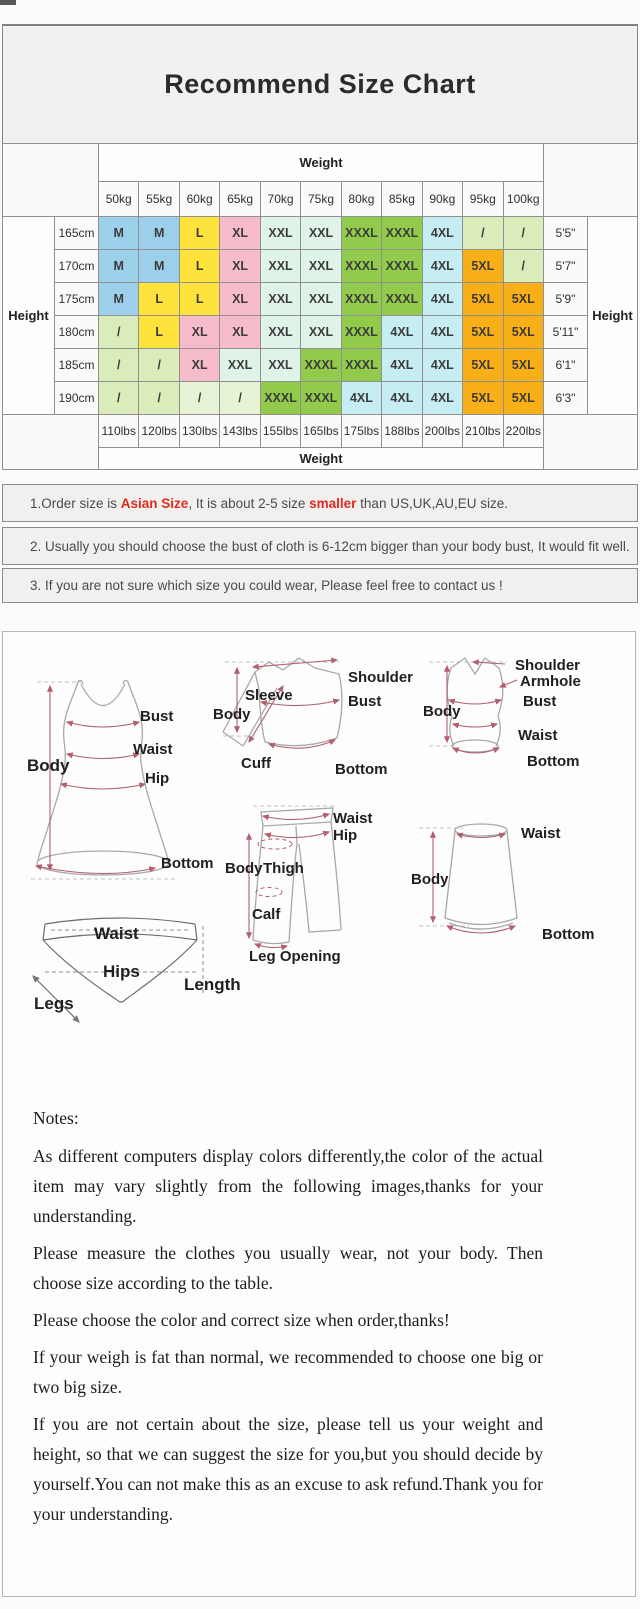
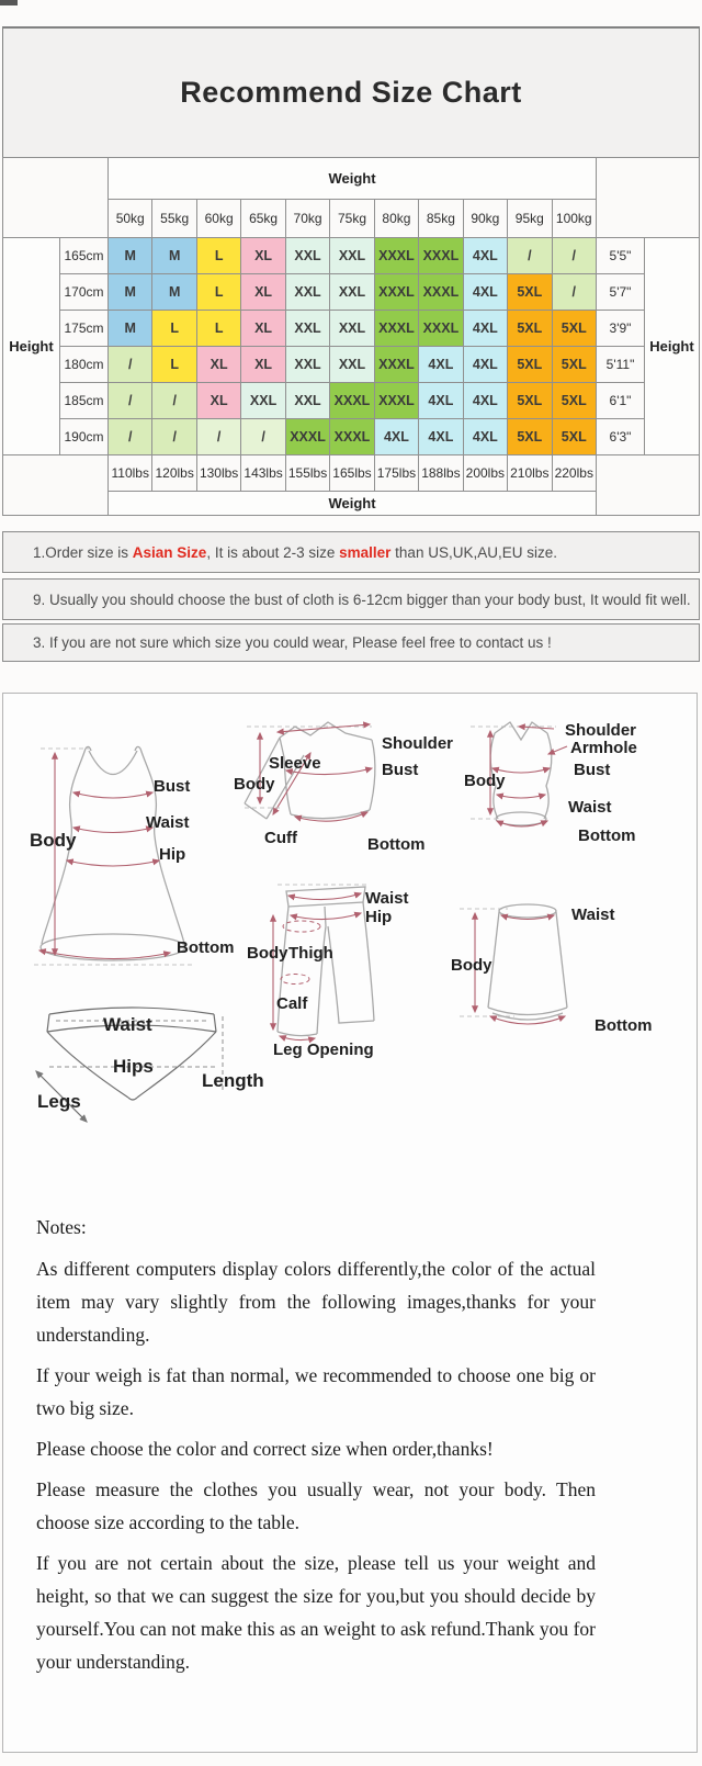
  Recommend Size Chart
  	Weight
  50kg	55kg	60kg	65kg	70kg	75kg	80kg	85kg	90kg	95kg	100kg
  Height	165cm	M	M	L	XL	XXL	XXL	XXXL	XXXL	4XL	/	/	5'5"	Height
  170cm	M	M	L	XL	XXL	XXL	XXXL	XXXL	4XL	5XL	/	5'7"
- 175cm	M	L	L	XL	XXL	XXL	XXXL	XXXL	4XL	5XL	5XL	5'9"
+ 175cm	M	L	L	XL	XXL	XXL	XXXL	XXXL	4XL	5XL	5XL	3'9"
  180cm	/	L	XL	XL	XXL	XXL	XXXL	4XL	4XL	5XL	5XL	5'11"
  185cm	/	/	XL	XXL	XXL	XXXL	XXXL	4XL	4XL	5XL	5XL	6'1"
  190cm	/	/	/	/	XXXL	XXXL	4XL	4XL	4XL	5XL	5XL	6'3"
  	110lbs	120lbs	130lbs	143lbs	155lbs	165lbs	175lbs	188lbs	200lbs	210lbs	220lbs
  Weight
- 1.Order size is Asian Size, It is about 2-5 size smaller than US,UK,AU,EU size.
+ 1.Order size is Asian Size, It is about 2-3 size smaller than US,UK,AU,EU size.
- 2. Usually you should choose the bust of cloth is 6-12cm bigger than your body bust, It would fit well.
+ 9. Usually you should choose the bust of cloth is 6-12cm bigger than your body bust, It would fit well.
  3. If you are not sure which size you could wear, Please feel free to contact us !
  Bust
  Waist
  Hip
  Body
  Bottom
  Sleeve
  Body
  Shoulder
  Bust
  Cuff
  Bottom
  Shoulder
  Armhole
  Body
  Bust
  Waist
  Bottom
  Waist
  Hip
  Body
  Thigh
  Calf
  Leg Opening
  Waist
  Body
  Bottom
  Waist
  Hips
  Legs
  Length
  Notes:
  As different computers display colors differently,the color of the actual item may vary slightly from the following images,thanks for your understanding.
- Please measure the clothes you usually wear, not your body. Then choose size according to the table.
+ If your weigh is fat than normal, we recommended to choose one big or two big size.
  Please choose the color and correct size when order,thanks!
- If your weigh is fat than normal, we recommended to choose one big or two big size.
+ Please measure the clothes you usually wear, not your body. Then choose size according to the table.
- If you are not certain about the size, please tell us your weight and height, so that we can suggest the size for you,but you should decide by yourself.You can not make this as an excuse to ask refund.Thank you for your understanding.
+ If you are not certain about the size, please tell us your weight and height, so that we can suggest the size for you,but you should decide by yourself.You can not make this as an weight to ask refund.Thank you for your understanding.
